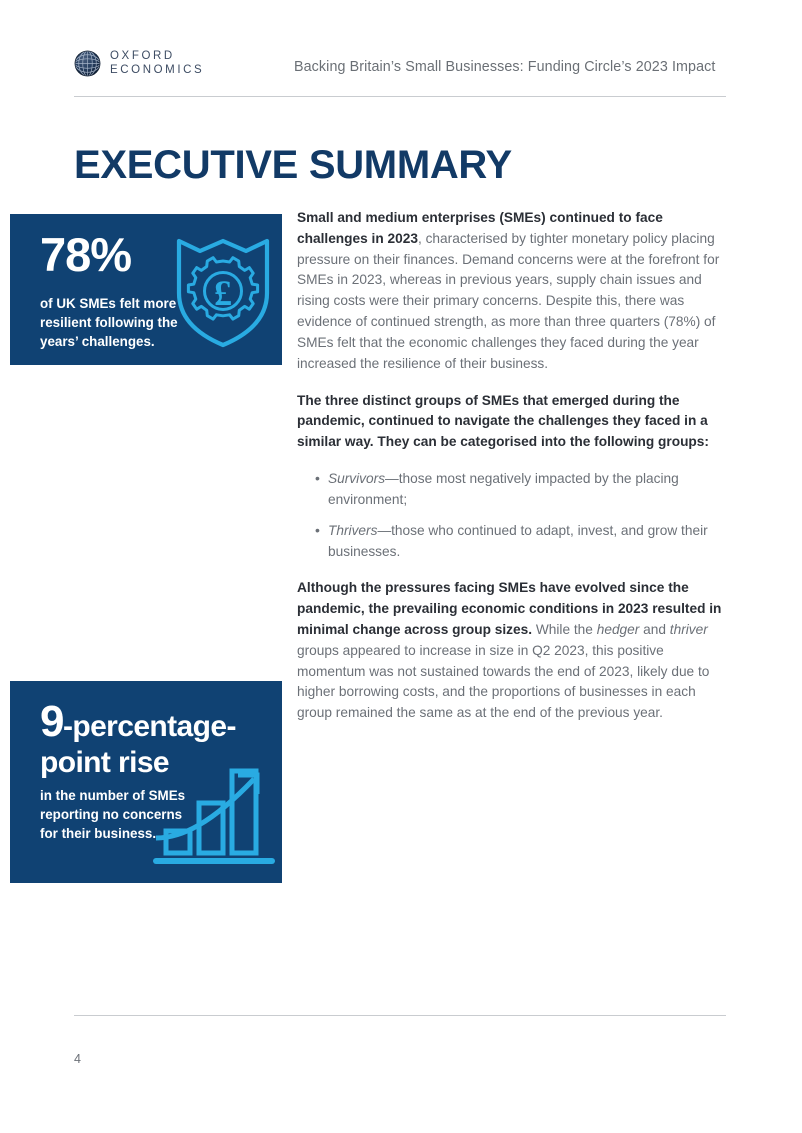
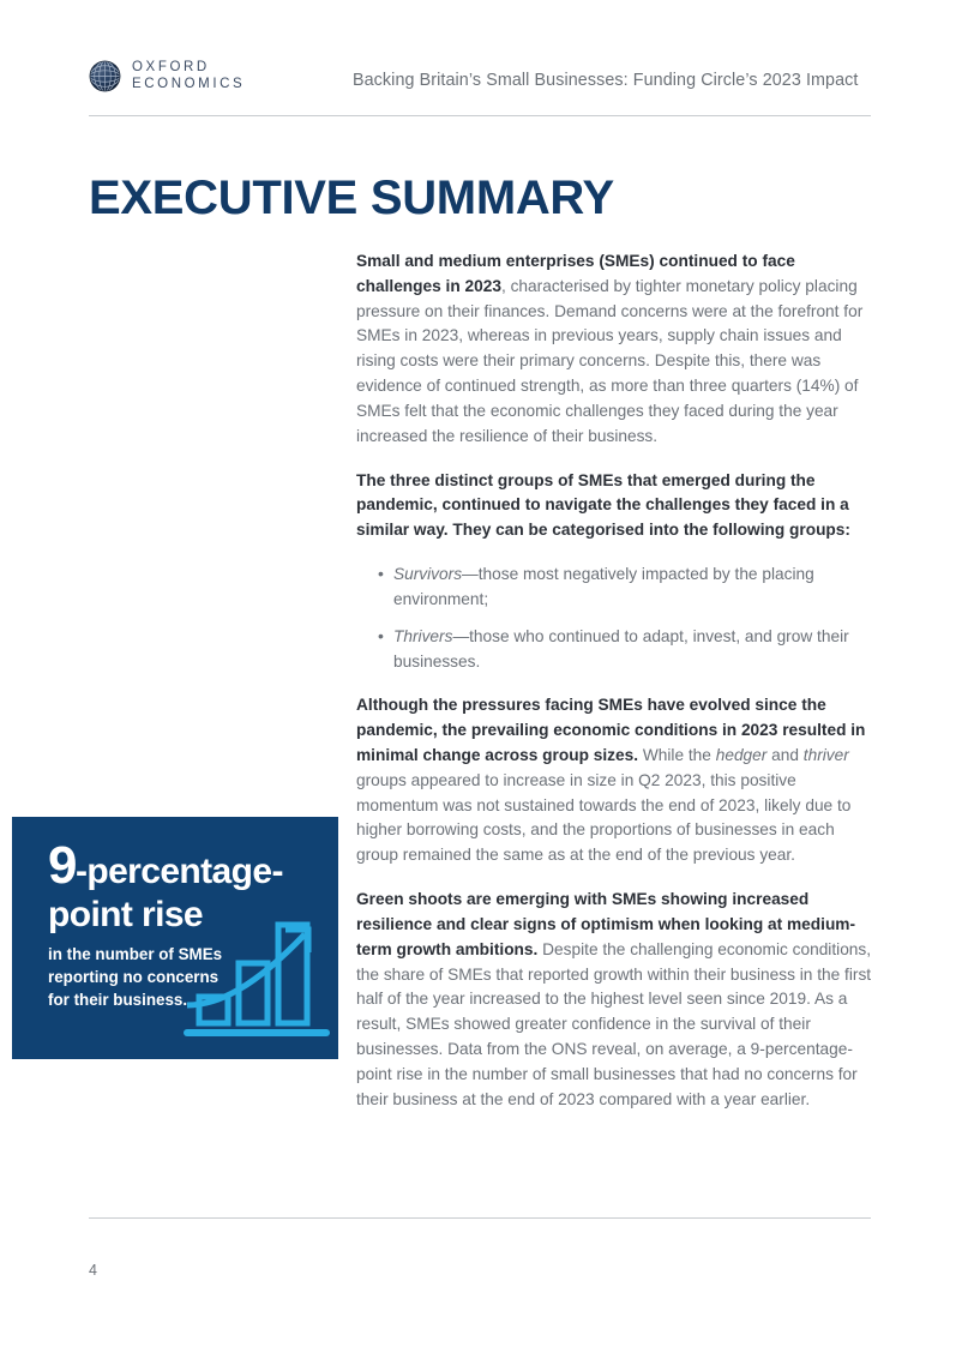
  OXFORD
  ECONOMICS
  Backing Britain’s Small Businesses: Funding Circle’s 2023 Impact
  EXECUTIVE SUMMARY
- 78%
- of UK SMEs felt more resilient following the years’ challenges.
- £
  9-percentage-point rise
  in the number of SMEs reporting no concerns for their business.
- Small and medium enterprises (SMEs) continued to face challenges in 2023, characterised by tighter monetary policy placing pressure on their finances. Demand concerns were at the forefront for SMEs in 2023, whereas in previous years, supply chain issues and rising costs were their primary concerns. Despite this, there was evidence of continued strength, as more than three quarters (78%) of SMEs felt that the economic challenges they faced during the year increased the resilience of their business.
+ Small and medium enterprises (SMEs) continued to face challenges in 2023, characterised by tighter monetary policy placing pressure on their finances. Demand concerns were at the forefront for SMEs in 2023, whereas in previous years, supply chain issues and rising costs were their primary concerns. Despite this, there was evidence of continued strength, as more than three quarters (14%) of SMEs felt that the economic challenges they faced during the year increased the resilience of their business.
  The three distinct groups of SMEs that emerged during the pandemic, continued to navigate the challenges they faced in a similar way. They can be categorised into the following groups:
  Survivors—those most negatively impacted by the placing environment;
  Thrivers—those who continued to adapt, invest, and grow their businesses.
  Although the pressures facing SMEs have evolved since the pandemic, the prevailing economic conditions in 2023 resulted in minimal change across group sizes. While the hedger and thriver groups appeared to increase in size in Q2 2023, this positive momentum was not sustained towards the end of 2023, likely due to higher borrowing costs, and the proportions of businesses in each group remained the same as at the end of the previous year.
+ Green shoots are emerging with SMEs showing increased resilience and clear signs of optimism when looking at medium-term growth ambitions. Despite the challenging economic conditions, the share of SMEs that reported growth within their business in the first half of the year increased to the highest level seen since 2019. As a result, SMEs showed greater confidence in the survival of their businesses. Data from the ONS reveal, on average, a 9-percentage-point rise in the number of small businesses that had no concerns for their business at the end of 2023 compared with a year earlier.
  4
